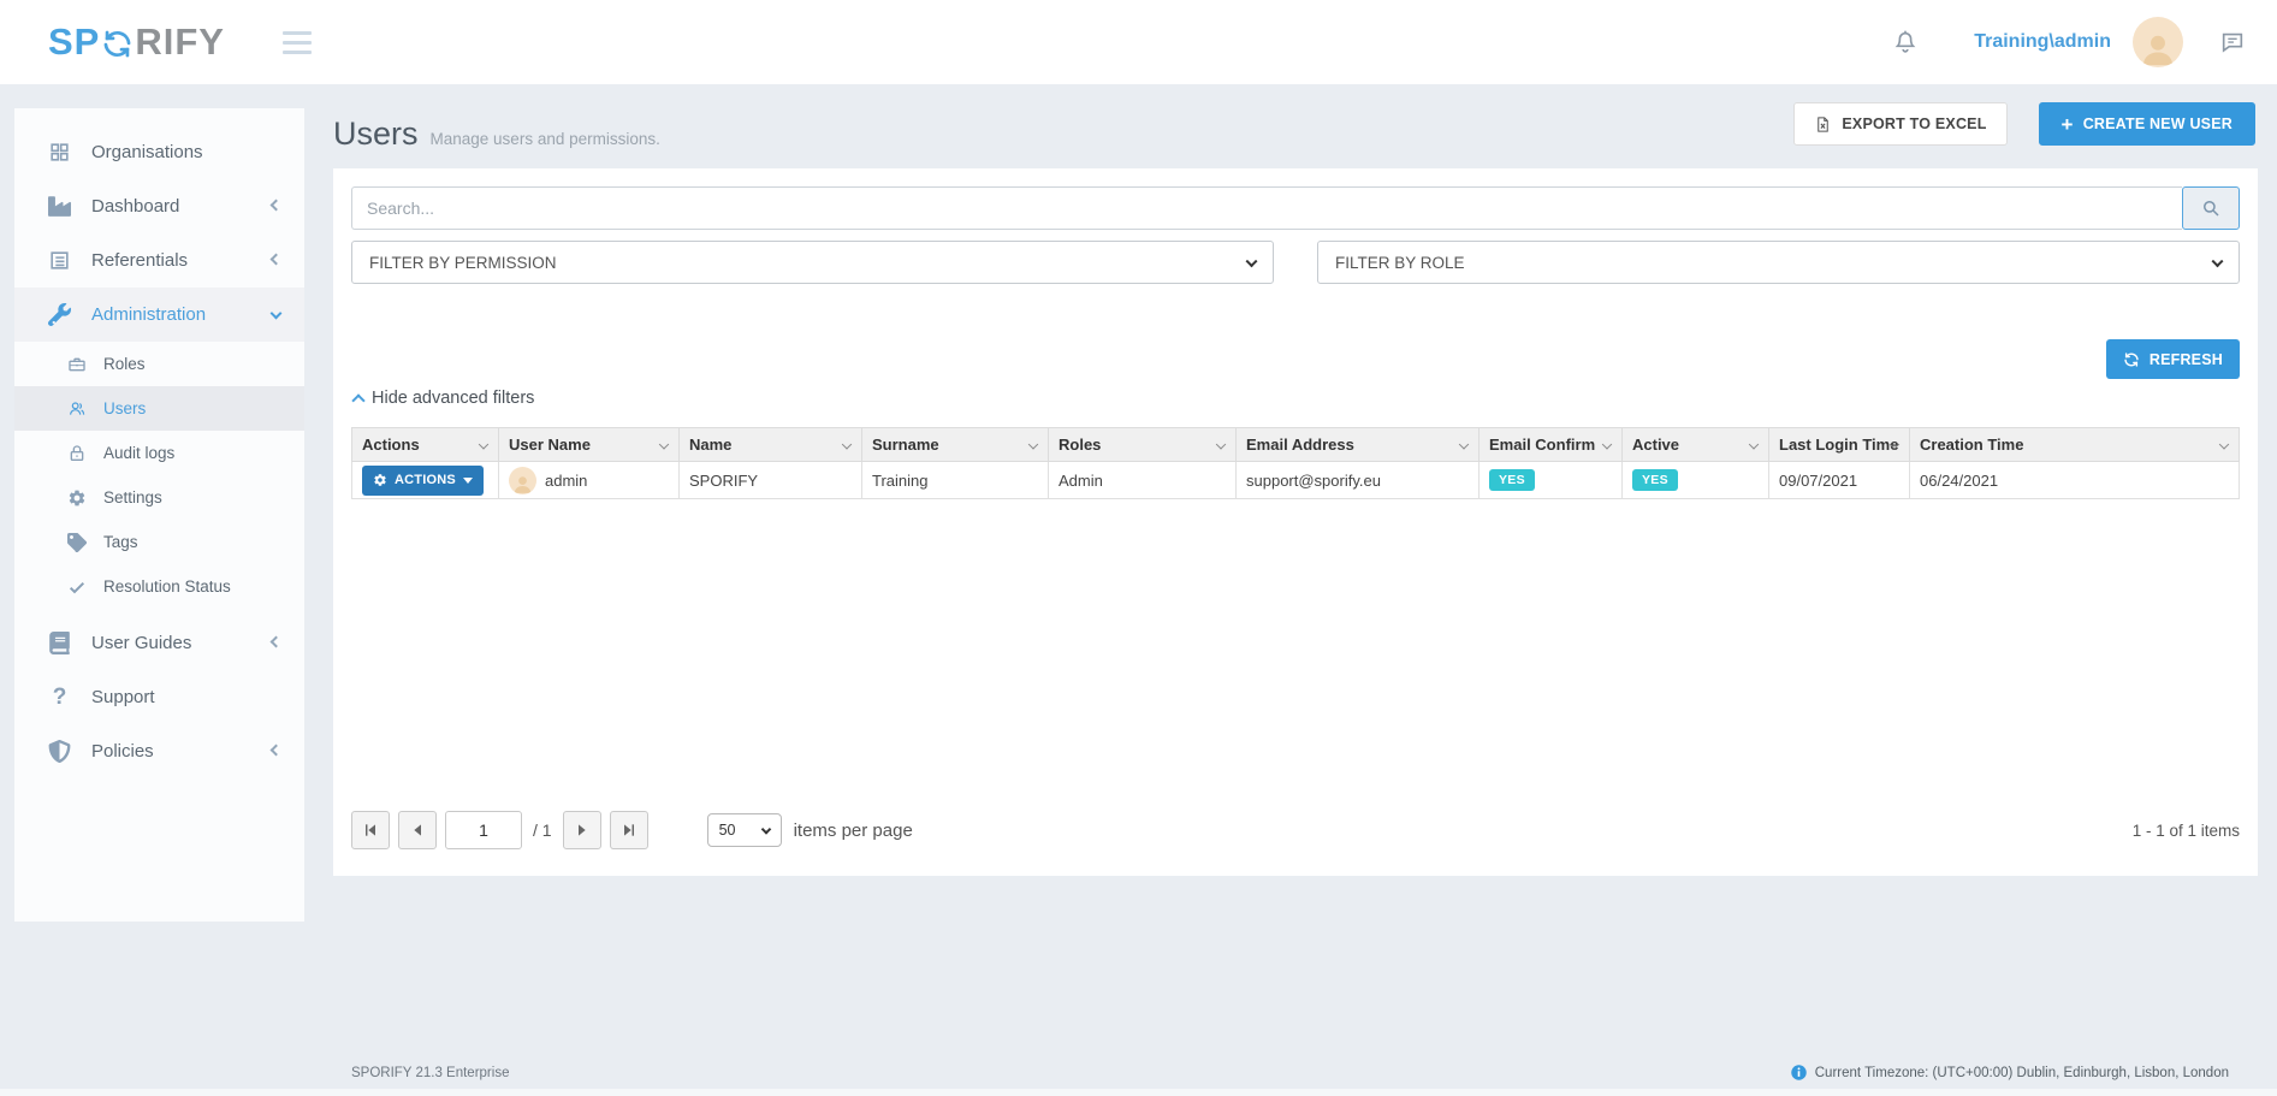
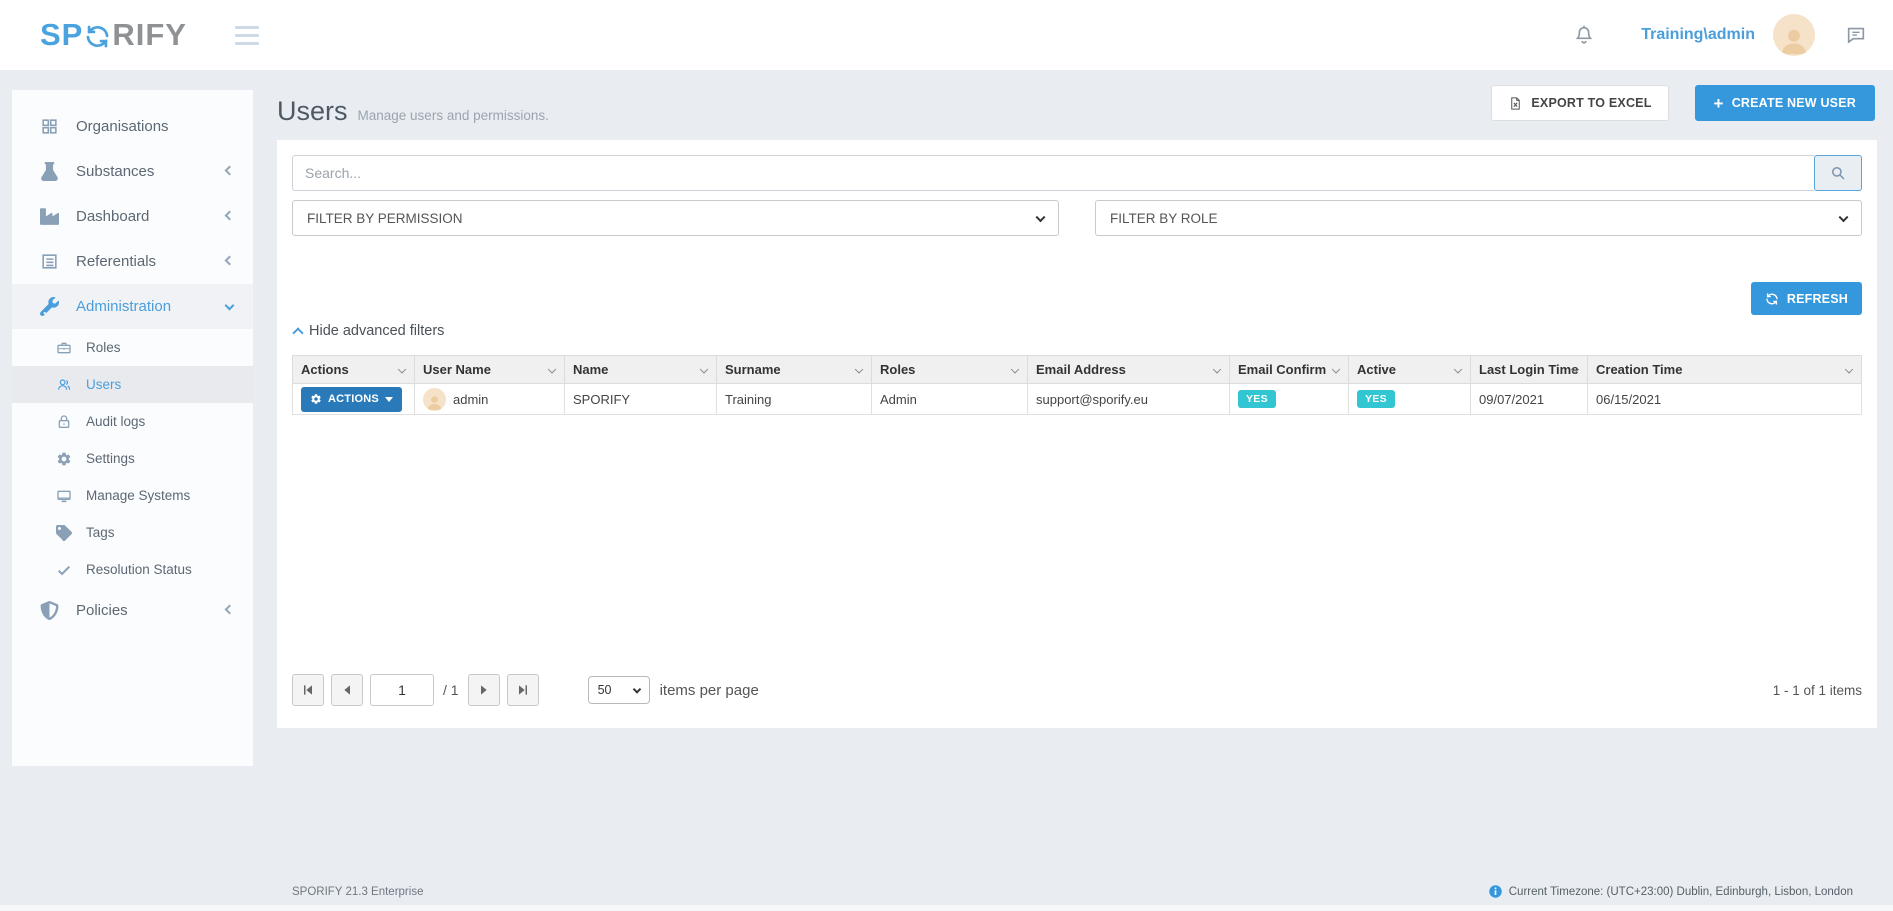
  SP
  RIFY
  Training\admin
  Organisations
+ Substances
  Dashboard
  Referentials
  Administration
  Roles
  Users
  Audit logs
  Settings
+ Manage Systems
  Tags
  Resolution Status
- User Guides
- ?
- Support
  Policies
  Users
  Manage users and permissions.
  EXPORT TO EXCEL
  +
  CREATE NEW USER
  Search...
  FILTER BY PERMISSION
  FILTER BY ROLE
  REFRESH
  Hide advanced filters
  Actions	User Name	Name	Surname	Roles	Email Address	Email Confirm	Active	Last Login Time	Creation Time
- ACTIONS	admin	SPORIFY	Training	Admin	support@sporify.eu	YES	YES	09/07/2021	06/24/2021
+ ACTIONS	admin	SPORIFY	Training	Admin	support@sporify.eu	YES	YES	09/07/2021	06/15/2021
  1
  / 1
  50
  items per page
  1 - 1 of 1 items
  SPORIFY 21.3 Enterprise
- Current Timezone: (UTC+00:00) Dublin, Edinburgh, Lisbon, London
+ Current Timezone: (UTC+23:00) Dublin, Edinburgh, Lisbon, London
